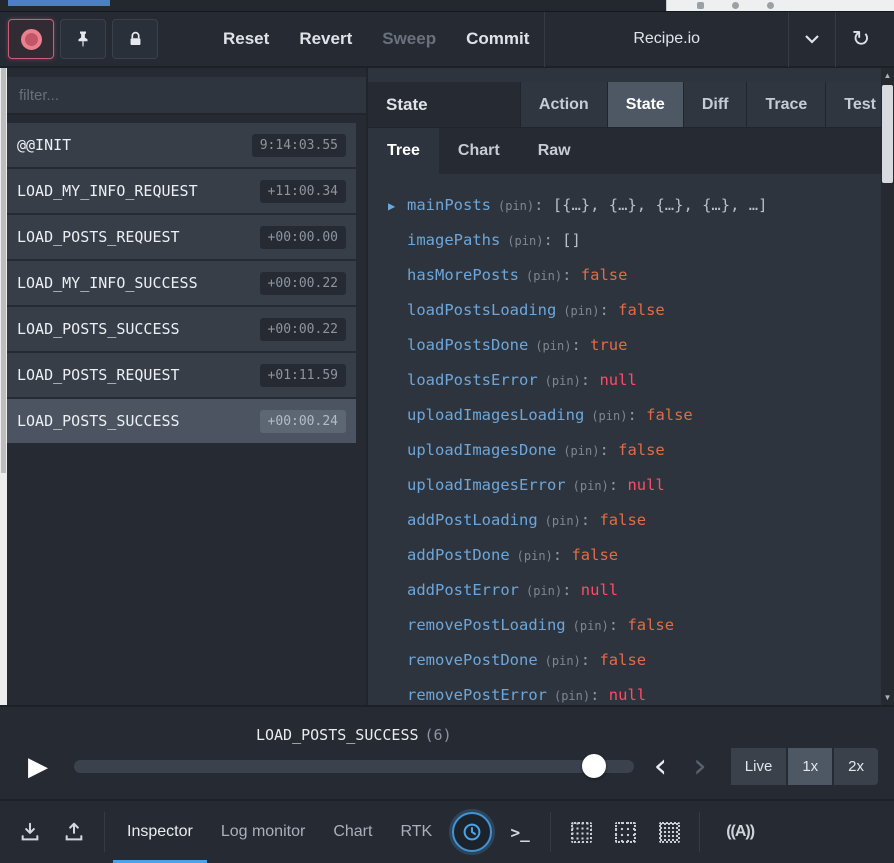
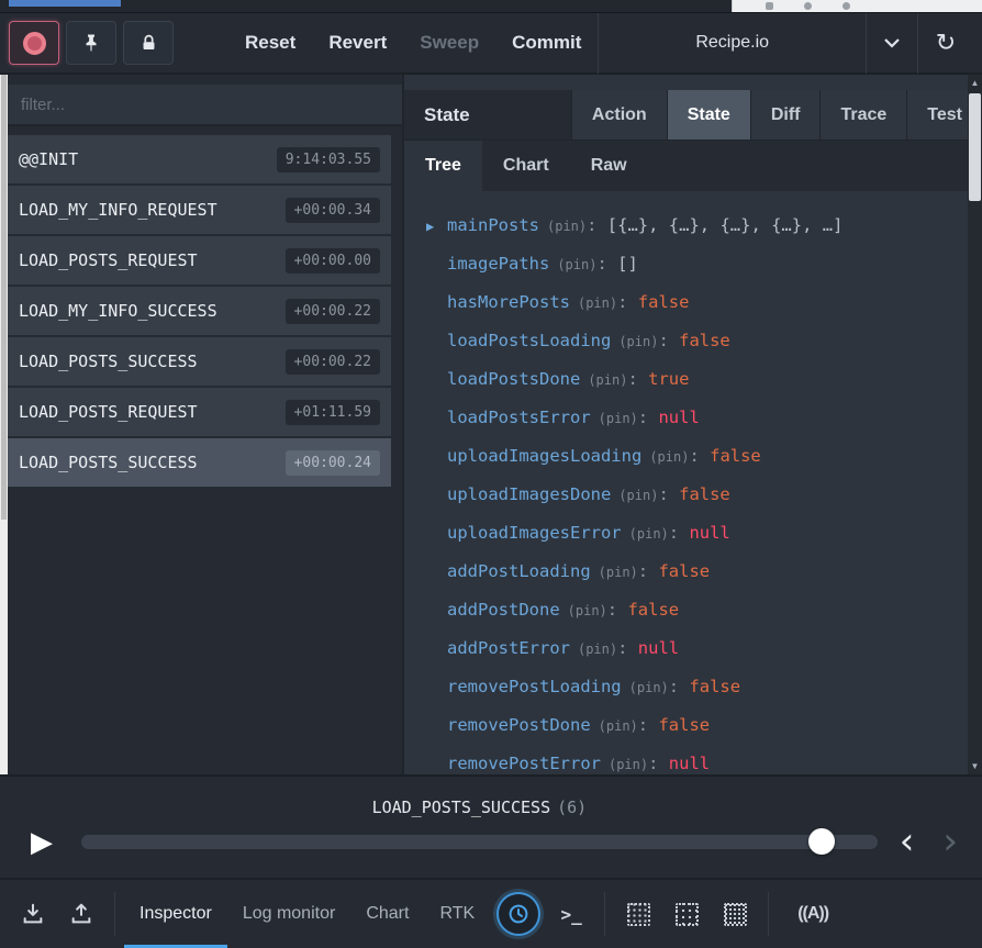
  Reset
  Revert
  Sweep
  Commit
  Recipe.io
  ↻
  filter...
  @@INIT
  9:14:03.55
  LOAD_MY_INFO_REQUEST
- +11:00.34
+ +00:00.34
  LOAD_POSTS_REQUEST
  +00:00.00
  LOAD_MY_INFO_SUCCESS
  +00:00.22
  LOAD_POSTS_SUCCESS
  +00:00.22
  LOAD_POSTS_REQUEST
  +01:11.59
  LOAD_POSTS_SUCCESS
  +00:00.24
  State
  Action
  State
  Diff
  Trace
  Test
  Tree
  Chart
  Raw
  ▶ mainPosts (pin): [{…}, {…}, {…}, {…}, …]
  imagePaths (pin): []
  hasMorePosts (pin): false
  loadPostsLoading (pin): false
  loadPostsDone (pin): true
  loadPostsError (pin): null
  uploadImagesLoading (pin): false
  uploadImagesDone (pin): false
  uploadImagesError (pin): null
  addPostLoading (pin): false
  addPostDone (pin): false
  addPostError (pin): null
  removePostLoading (pin): false
  removePostDone (pin): false
  removePostError (pin): null
  ▲
  ▼
  ▶
  LOAD_POSTS_SUCCESS (6)
  ‹
  ›
- Live
- 1x
- 2x
  Inspector
  Log monitor
  Chart
  RTK
  >_
  ((A))
